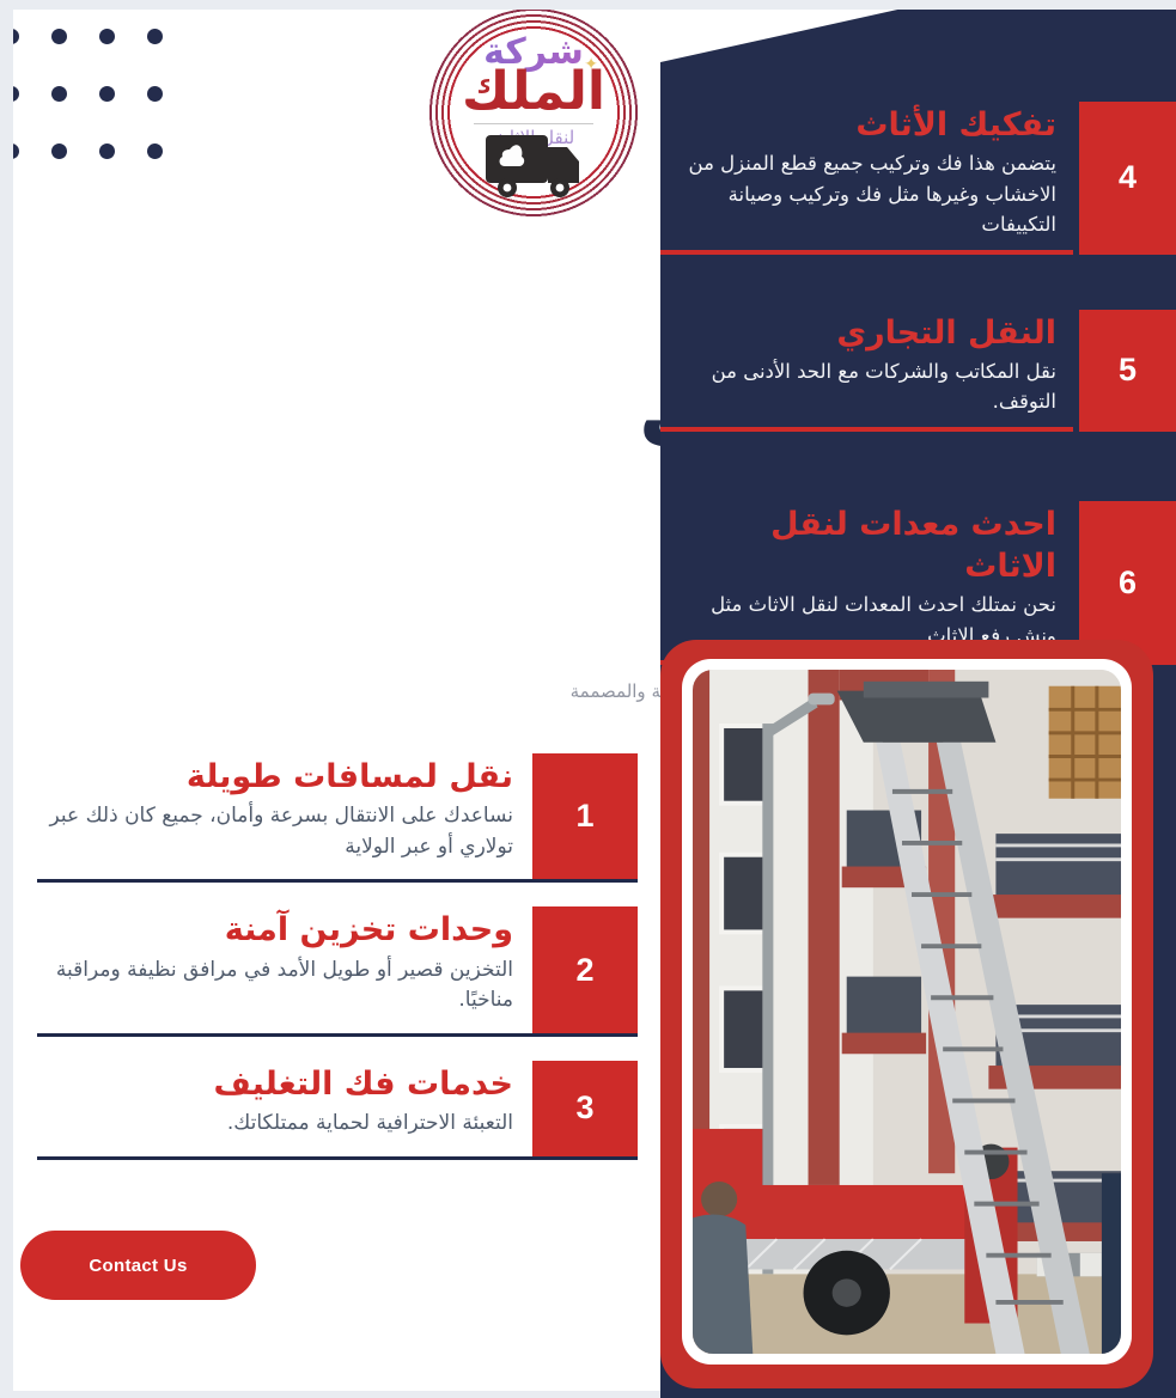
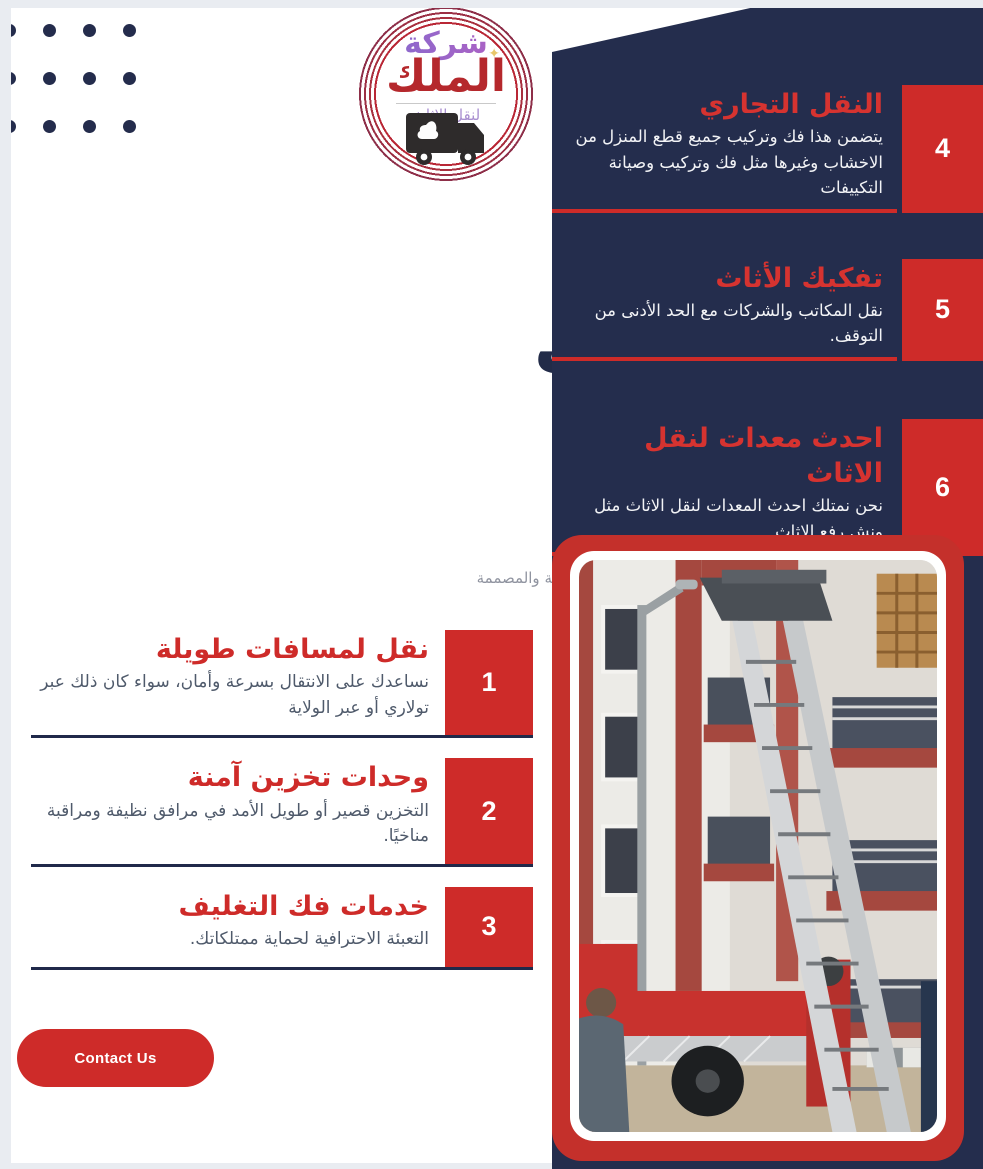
  شركة
  الملك
  ✦
  1
  نقل لمسافات طويلة
- نساعدك على الانتقال بسرعة وأمان، جميع كان ذلك عبر تولاري أو عبر الولاية
+ نساعدك على الانتقال بسرعة وأمان، سواء كان ذلك عبر تولاري أو عبر الولاية
  2
  وحدات تخزين آمنة
  التخزين قصير أو طويل الأمد في مرافق نظيفة ومراقبة مناخيًا.
  3
  خدمات فك التغليف
  التعبئة الاحترافية لحماية ممتلكاتك.
  Contact Us
  4
- تفكيك الأثاث
+ النقل التجاري
  يتضمن هذا فك وتركيب جميع قطع المنزل من الاخشاب وغيرها مثل فك وتركيب وصيانة التكييفات
  5
- النقل التجاري
+ تفكيك الأثاث
  نقل المكاتب والشركات مع الحد الأدنى من التوقف.
  6
  احدث معدات لنقل الاثاث
  نحن نمتلك احدث المعدات لنقل الاثاث مثل ونش رفع الاثاث
